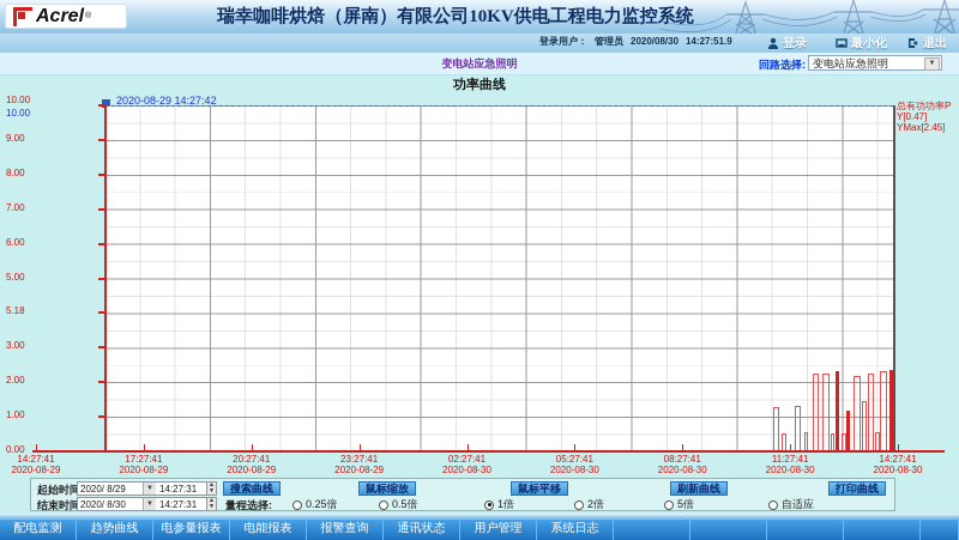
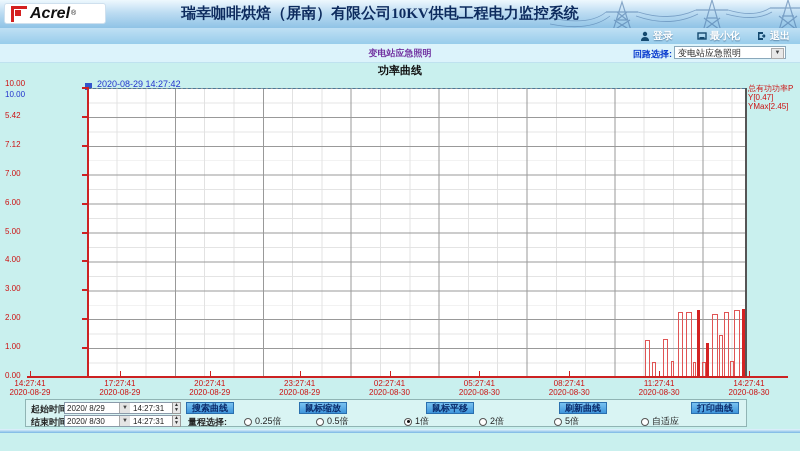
  Acrel
  瑞幸咖啡烘焙（屏南）有限公司10KV供电工程电力监控系统
- 登录用户： 管理员 2020/08/30 14:27:51.9
  登录
  最小化
  退出
  变电站应急照明
  回路选择:
  变电站应急照明
  功率曲线
  2020-08-29 14:27:42
  10.00
  10.00
- 9.00
+ 5.42
- 8.00
+ 7.12
  7.00
  6.00
  5.00
- 5.18
+ 4.00
  3.00
  2.00
  1.00
  0.00
  14:27:41
  2020-08-29
  17:27:41
  2020-08-29
  20:27:41
  2020-08-29
  23:27:41
  2020-08-29
  02:27:41
  2020-08-30
  05:27:41
  2020-08-30
  08:27:41
  2020-08-30
  11:27:41
  2020-08-30
  14:27:41
  2020-08-30
  总有功功率P
  Y[0.47]
  YMax[2.45]
  起始时间
  2020/ 8/29
  14:27:31
  结束时间
  2020/ 8/30
  14:27:31
  搜索曲线
  鼠标缩放
  鼠标平移
  刷新曲线
  打印曲线
  量程选择:
  0.25倍
  0.5倍
  1倍
  2倍
  5倍
  自适应
- 配电监测
- 趋势曲线
- 电参量报表
- 电能报表
- 报警查询
- 通讯状态
- 用户管理
- 系统日志
